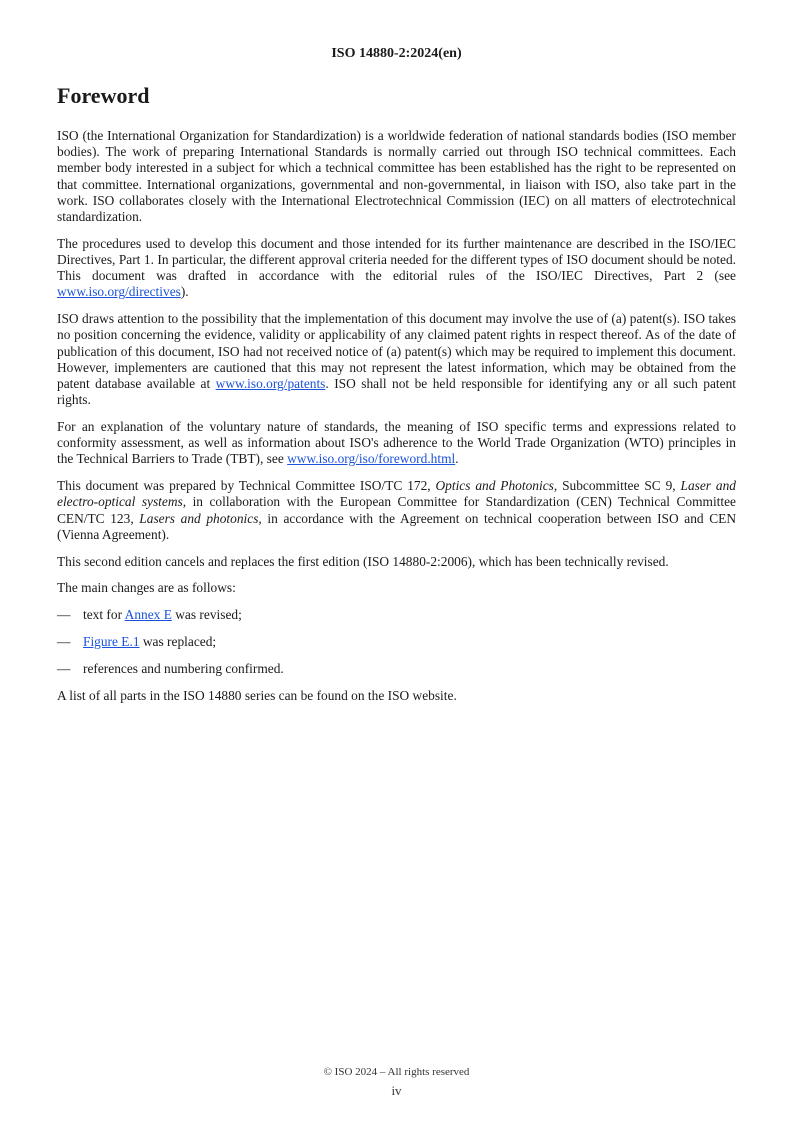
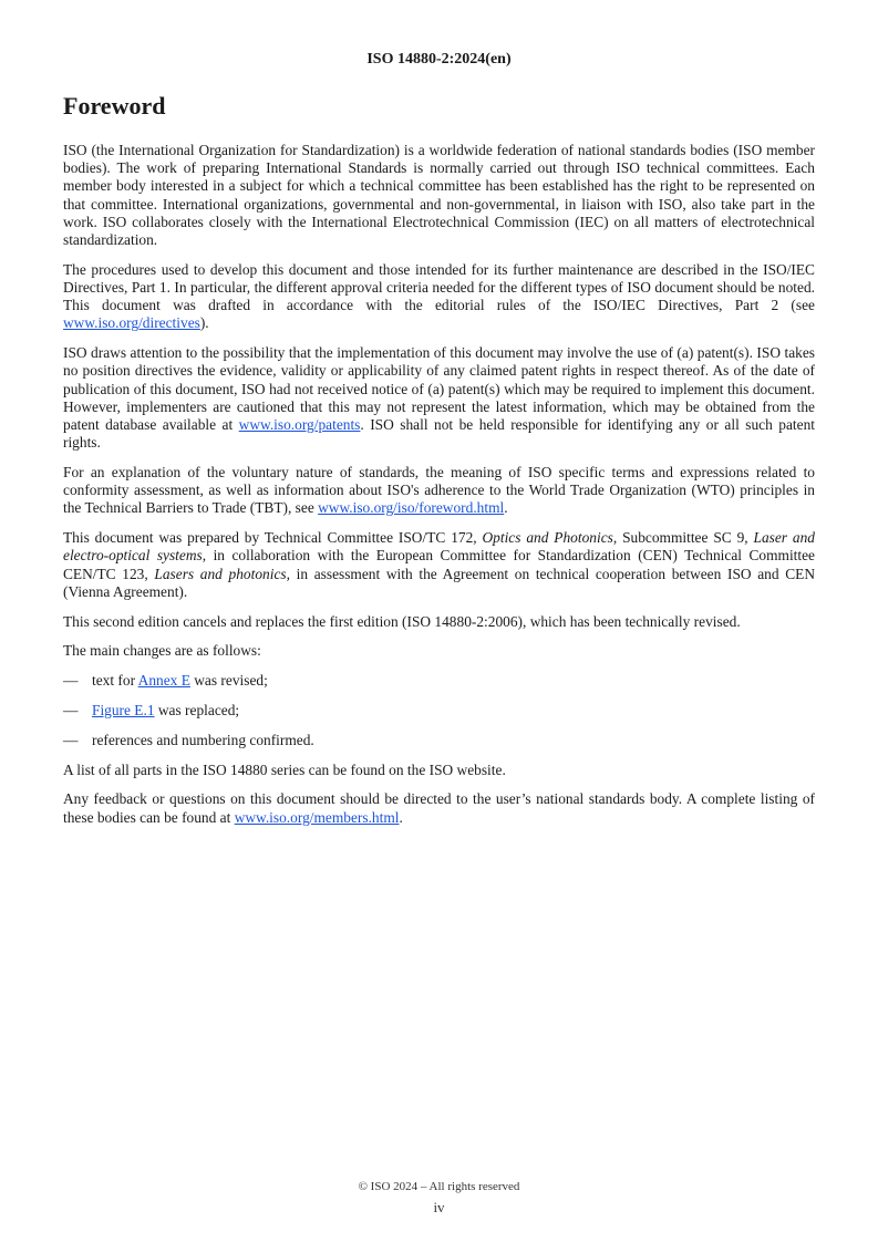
  ISO 14880-2:2024(en)
  Foreword
  ISO (the International Organization for Standardization) is a worldwide federation of national standards bodies (ISO member bodies). The work of preparing International Standards is normally carried out through ISO technical committees. Each member body interested in a subject for which a technical committee has been established has the right to be represented on that committee. International organizations, governmental and non-governmental, in liaison with ISO, also take part in the work. ISO collaborates closely with the International Electrotechnical Commission (IEC) on all matters of electrotechnical standardization.
  The procedures used to develop this document and those intended for its further maintenance are described in the ISO/IEC Directives, Part 1. In particular, the different approval criteria needed for the different types of ISO document should be noted. This document was drafted in accordance with the editorial rules of the ISO/IEC Directives, Part 2 (see www.iso.org/directives).
- ISO draws attention to the possibility that the implementation of this document may involve the use of (a) patent(s). ISO takes no position concerning the evidence, validity or applicability of any claimed patent rights in respect thereof. As of the date of publication of this document, ISO had not received notice of (a) patent(s) which may be required to implement this document. However, implementers are cautioned that this may not represent the latest information, which may be obtained from the patent database available at www.iso.org/patents. ISO shall not be held responsible for identifying any or all such patent rights.
+ ISO draws attention to the possibility that the implementation of this document may involve the use of (a) patent(s). ISO takes no position directives the evidence, validity or applicability of any claimed patent rights in respect thereof. As of the date of publication of this document, ISO had not received notice of (a) patent(s) which may be required to implement this document. However, implementers are cautioned that this may not represent the latest information, which may be obtained from the patent database available at www.iso.org/patents. ISO shall not be held responsible for identifying any or all such patent rights.
  For an explanation of the voluntary nature of standards, the meaning of ISO specific terms and expressions related to conformity assessment, as well as information about ISO's adherence to the World Trade Organization (WTO) principles in the Technical Barriers to Trade (TBT), see www.iso.org/iso/foreword.html.
- This document was prepared by Technical Committee ISO/TC 172, Optics and Photonics, Subcommittee SC 9, Laser and electro-optical systems, in collaboration with the European Committee for Standardization (CEN) Technical Committee CEN/TC 123, Lasers and photonics, in accordance with the Agreement on technical cooperation between ISO and CEN (Vienna Agreement).
+ This document was prepared by Technical Committee ISO/TC 172, Optics and Photonics, Subcommittee SC 9, Laser and electro-optical systems, in collaboration with the European Committee for Standardization (CEN) Technical Committee CEN/TC 123, Lasers and photonics, in assessment with the Agreement on technical cooperation between ISO and CEN (Vienna Agreement).
  This second edition cancels and replaces the first edition (ISO 14880-2:2006), which has been technically revised.
  The main changes are as follows:
  —
  text for Annex E was revised;
  —
  Figure E.1 was replaced;
  —
  references and numbering confirmed.
  A list of all parts in the ISO 14880 series can be found on the ISO website.
+ Any feedback or questions on this document should be directed to the user’s national standards body. A complete listing of these bodies can be found at www.iso.org/members.html.
  © ISO 2024 – All rights reserved
  iv
